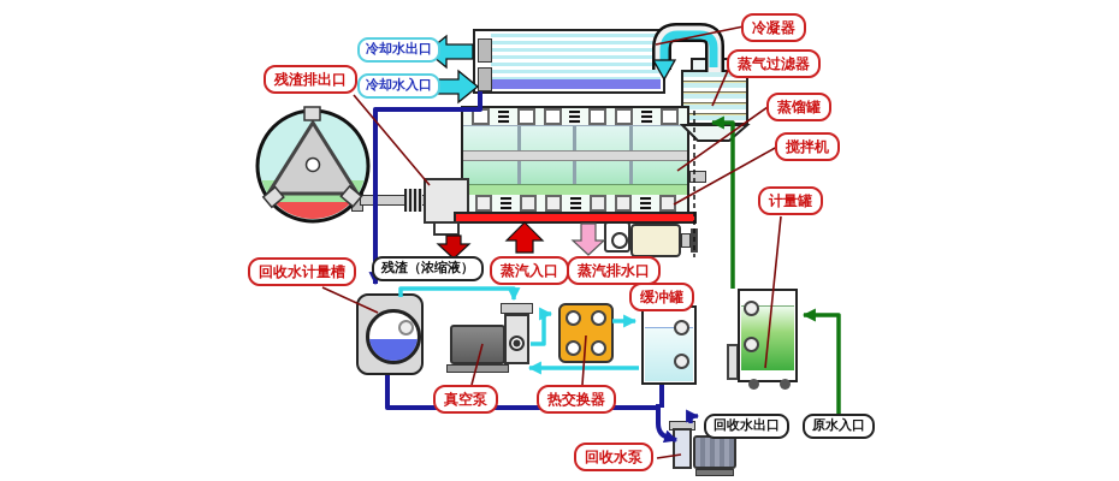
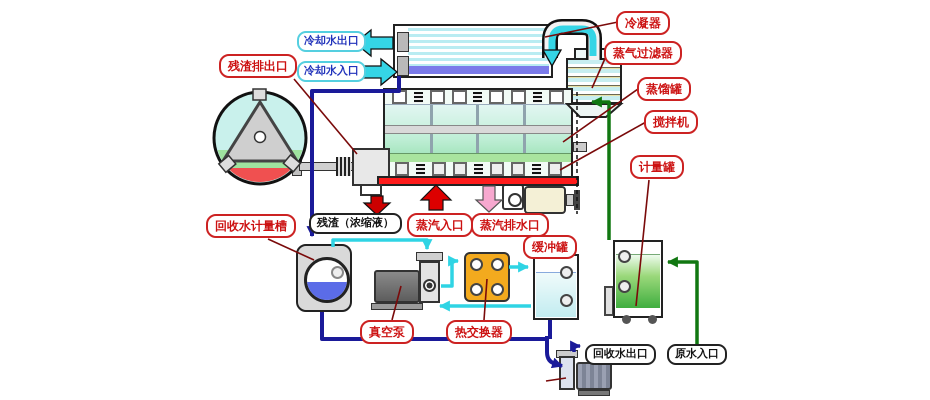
  冷却水出口
  冷却水入口
  冷凝器
  蒸气过滤器
  蒸馏罐
  搅拌机
  计量罐
  残渣排出口
  回收水计量槽
  残渣（浓缩液）
  蒸汽入口
  蒸汽排水口
  缓冲罐
  真空泵
  热交换器
- 回收水泵
  回收水出口
  原水入口
